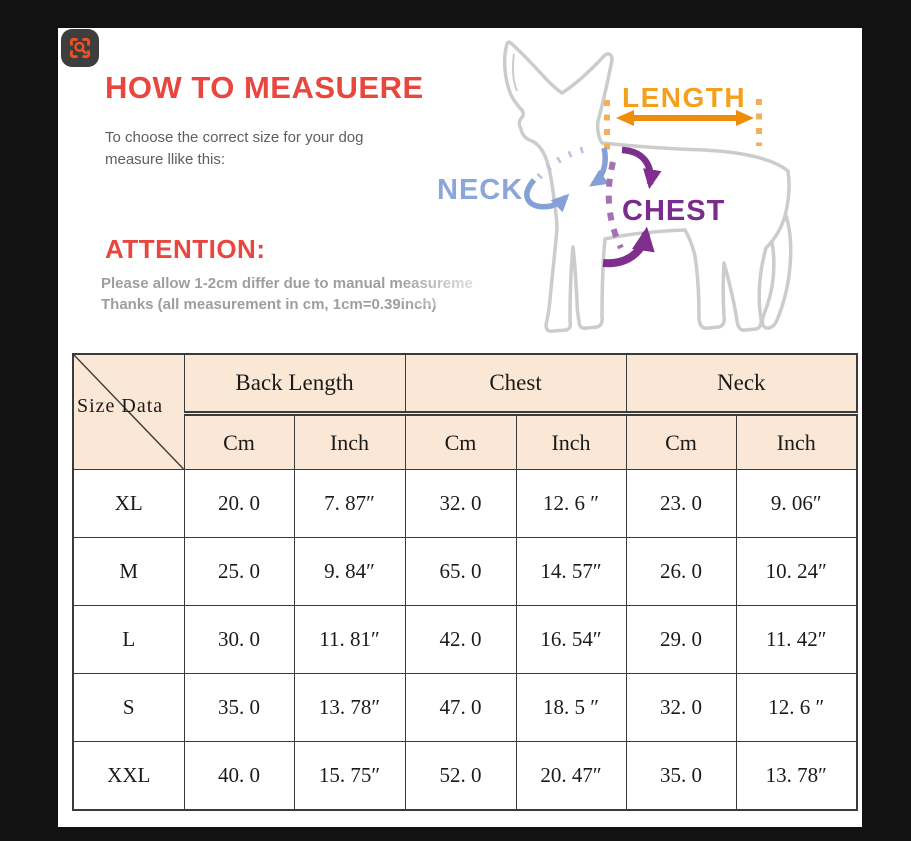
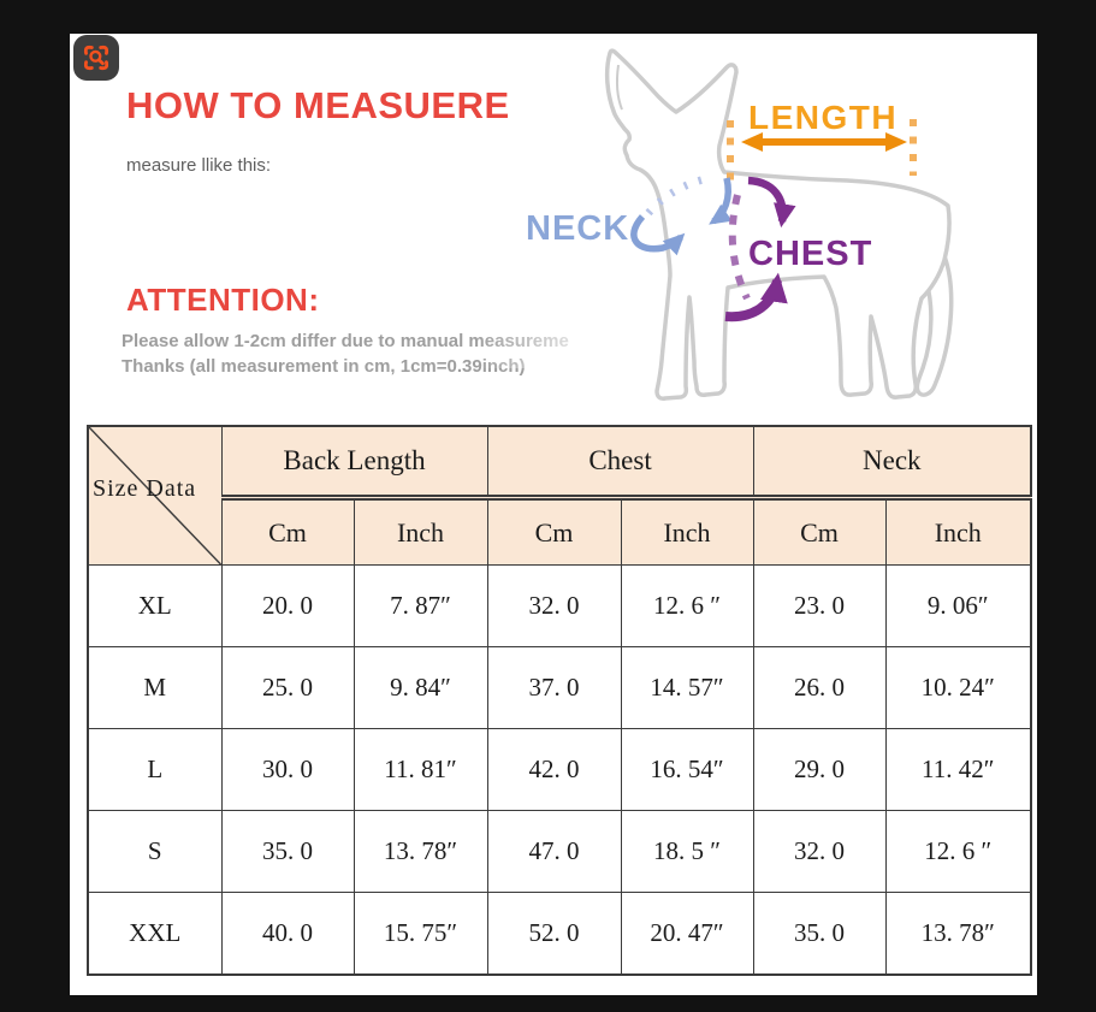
  HOW TO MEASUERE
- To choose the correct size for your dog
  measure llike this:
  ATTENTION:
  Please allow 1-2cm differ due to manual
  Thanks (all measurement in cm, 1cm=0.3
  LENGTH
  NECK
  CHEST
  Size Data	Back Length	Chest	Neck
  Cm	Inch	Cm	Inch	Cm	Inch
  XL	20. 0	7. 87″	32. 0	12. 6 ″	23. 0	9. 06″
- M	25. 0	9. 84″	65. 0	14. 57″	26. 0	10. 24″
+ M	25. 0	9. 84″	37. 0	14. 57″	26. 0	10. 24″
  L	30. 0	11. 81″	42. 0	16. 54″	29. 0	11. 42″
  S	35. 0	13. 78″	47. 0	18. 5 ″	32. 0	12. 6 ″
  XXL	40. 0	15. 75″	52. 0	20. 47″	35. 0	13. 78″
